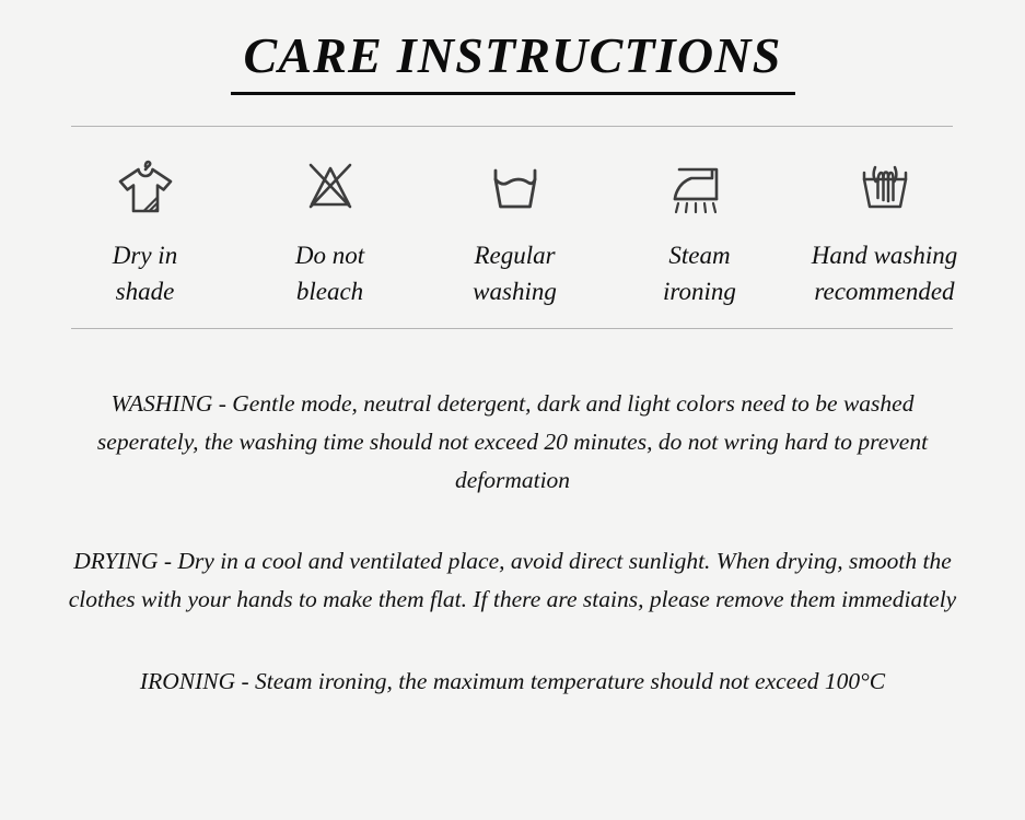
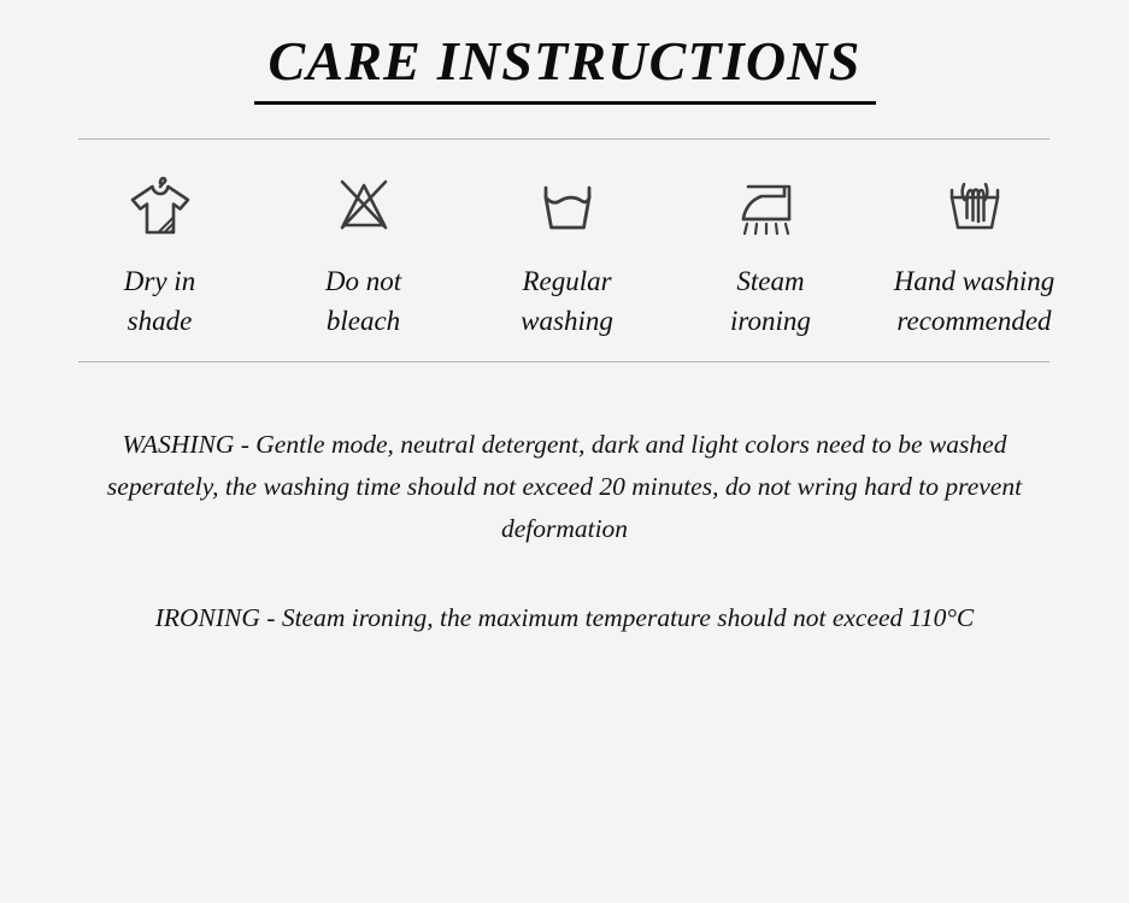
  CARE INSTRUCTIONS
  Dry in
  shade
  Do not
  bleach
  Regular
  washing
  Steam
  ironing
  Hand washing
  recommended
  WASHING - Gentle mode, neutral detergent, dark and light colors need to be washed seperately, the washing time should not exceed 20 minutes, do not wring hard to prevent deformation
- DRYING - Dry in a cool and ventilated place, avoid direct sunlight. When drying, smooth the clothes with your hands to make them flat. If there are stains, please remove them immediately
- IRONING - Steam ironing, the maximum temperature should not exceed 100°C
+ IRONING - Steam ironing, the maximum temperature should not exceed 110°C
